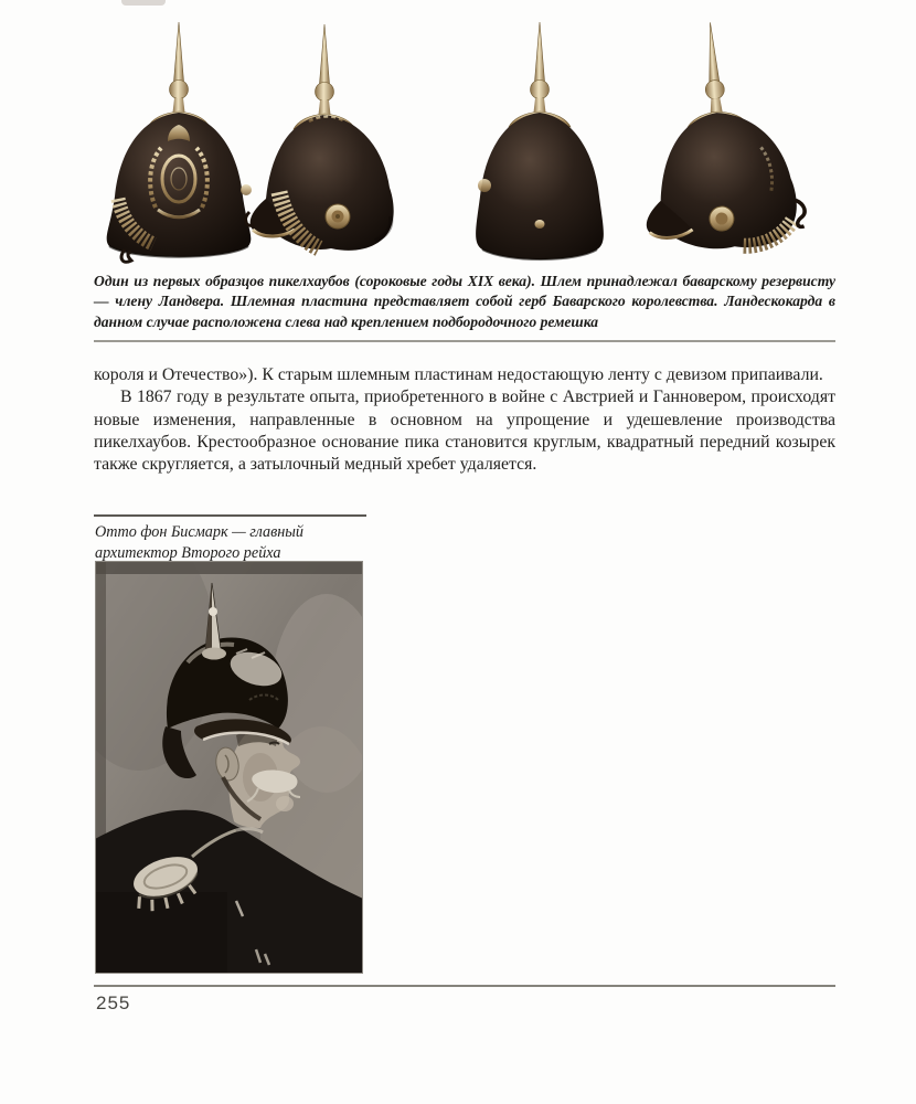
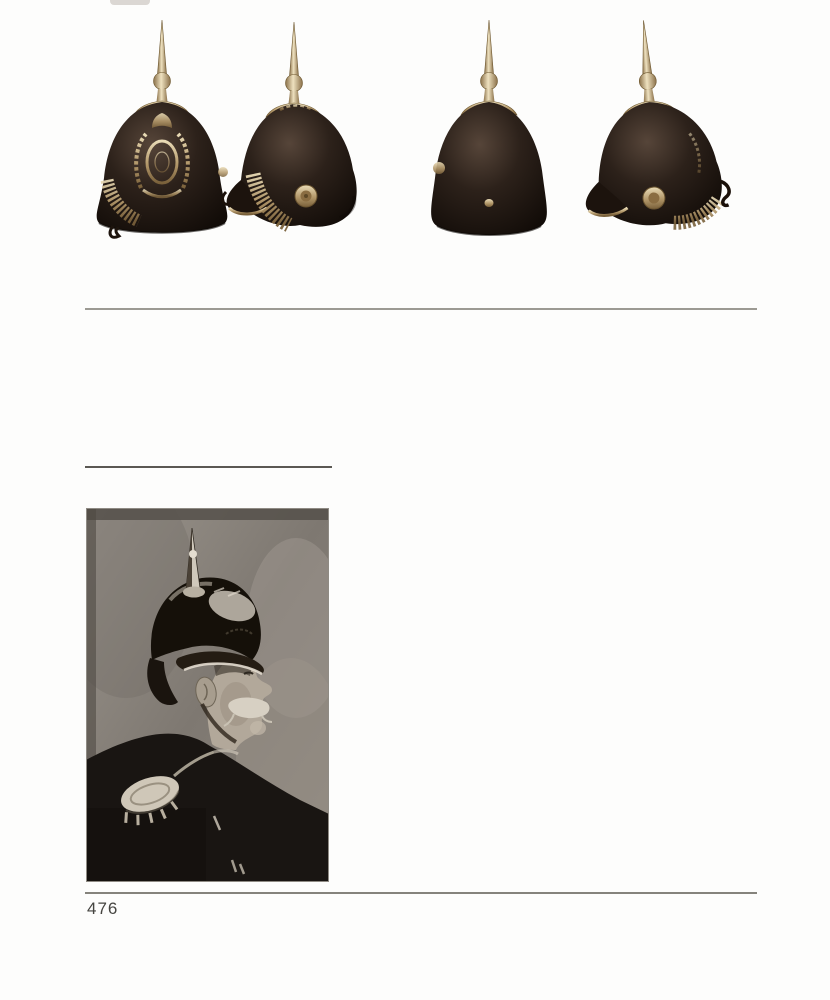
- Один из первых образцов пикелхаубов (сороковые годы XIX века). Шлем принадлежал баварскому резервисту — члену Ландвера. Шлемная пластина представляет собой герб Баварского королевства. Ландескокарда в данном случае расположена слева над креплением подбородочного ремешка
- короля и Отечество»). К старым шлемным пластинам недостающую ленту с девизом припаивали.
- В 1867 году в результате опыта, приобретенного в войне с Австрией и Ганновером, происходят новые изменения, направленные в основном на упрощение и удешевление производства пикелхаубов. Крестообразное основание пика становится круглым, квадратный передний козырек также скругляется, а затылочный медный хребет удаляется.
- Отто фон Бисмарк — главный архитектор Второго рейха
- 255
+ 476
